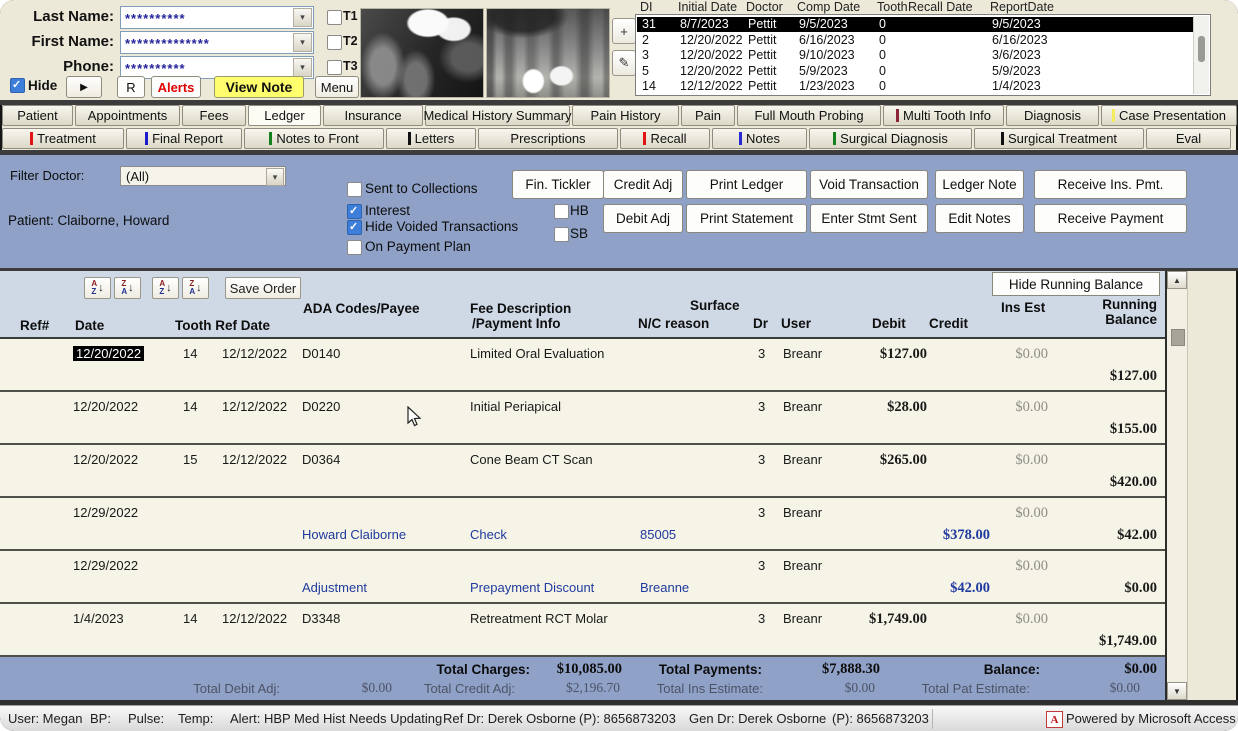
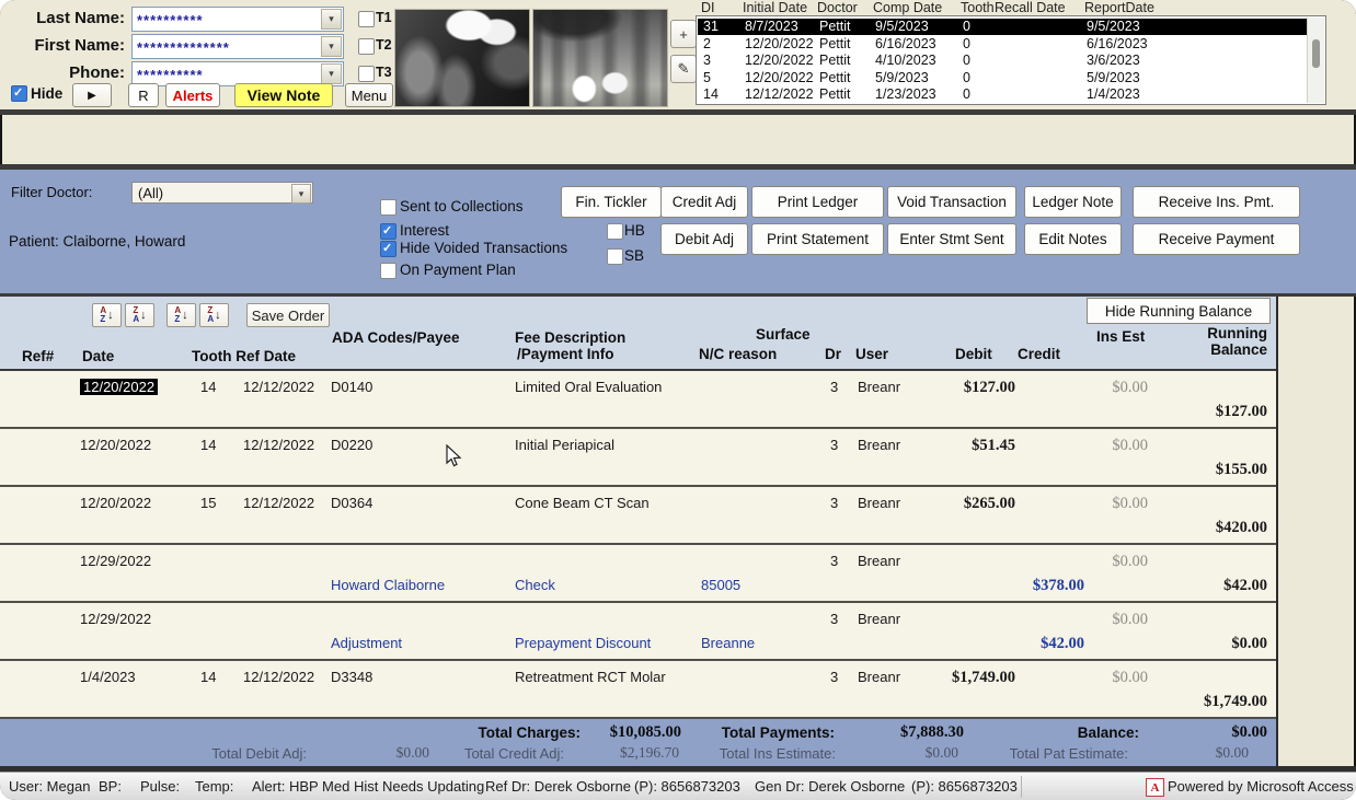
  Last Name:
  **********
  ▾
  First Name:
  **************
  ▾
  Phone:
  **********
  ▾
  T1
  T2
  T3
  Hide
  ▶
  R
  Alerts
  View Note
  Menu
  +
  ✎
  DI
  Initial Date
  Doctor
  Comp Date
  Tooth
  Recall Date
  ReportDate
  31
  8/7/2023
  Pettit
  9/5/2023
  0
  9/5/2023
  2
  12/20/2022
  Pettit
  6/16/2023
  0
  6/16/2023
  3
  12/20/2022
  Pettit
- 9/10/2023
+ 4/10/2023
  0
  3/6/2023
  5
  12/20/2022
  Pettit
  5/9/2023
  0
  5/9/2023
  14
  12/12/2022
  Pettit
  1/23/2023
  0
  1/4/2023
- Patient
- Appointments
- Fees
- Ledger
- Insurance
- Medical History Summary
- Pain History
- Pain
- Full Mouth Probing
- Multi Tooth Info
- Diagnosis
- Case Presentation
- Treatment
- Final Report
- Notes to Front
- Letters
- Prescriptions
- Recall
- Notes
- Surgical Diagnosis
- Surgical Treatment
- Eval
  Filter Doctor:
  (All)
  ▾
  Patient: Claiborne, Howard
  Sent to Collections
  Interest
  Hide Voided Transactions
  On Payment Plan
  HB
  SB
  Fin. Tickler
  Credit Adj
  Print Ledger
  Void Transaction
  Ledger Note
  Receive Ins. Pmt.
  Debit Adj
  Print Statement
  Enter Stmt Sent
  Edit Notes
  Receive Payment
  A
  Z
  ↓
  Z
  A
  ↓
  A
  Z
  ↓
  Z
  A
  ↓
  Save Order
  Hide Running Balance
  Ref#
  Date
  Tooth Ref Date
  ADA Codes/Payee
  Fee Description
  /Payment Info
  Surface
  N/C reason
  Dr
  User
  Debit
  Credit
  Ins Est
  Running
  Balance
  12/20/2022
  14
  12/12/2022
  D0140
  Limited Oral Evaluation
  3
  Breanr
  $127.00
  $0.00
  $127.00
  12/20/2022
  14
  12/12/2022
  D0220
  Initial Periapical
  3
  Breanr
- $28.00
+ $51.45
  $0.00
  $155.00
  12/20/2022
  15
  12/12/2022
  D0364
  Cone Beam CT Scan
  3
  Breanr
  $265.00
  $0.00
  $420.00
  12/29/2022
  Howard Claiborne
  Check
  85005
  3
  Breanr
  $378.00
  $0.00
  $42.00
  12/29/2022
  Adjustment
  Prepayment Discount
  Breanne
  3
  Breanr
  $42.00
  $0.00
  $0.00
  1/4/2023
  14
  12/12/2022
  D3348
  Retreatment RCT Molar
  3
  Breanr
  $1,749.00
  $0.00
  $1,749.00
  Total Charges:
  $10,085.00
  Total Payments:
  $7,888.30
  Balance:
  $0.00
  Total Debit Adj:
  $0.00
  Total Credit Adj:
  $2,196.70
  Total Ins Estimate:
  $0.00
  Total Pat Estimate:
  $0.00
- ▲
- ▼
  User: Megan
  BP:
  Pulse:
  Temp:
  Alert: HBP Med Hist Needs Updating
  Ref Dr: Derek Osborne
  (P): 8656873203
  Gen Dr: Derek Osborne
  (P): 8656873203
  A
  Powered by Microsoft Access
